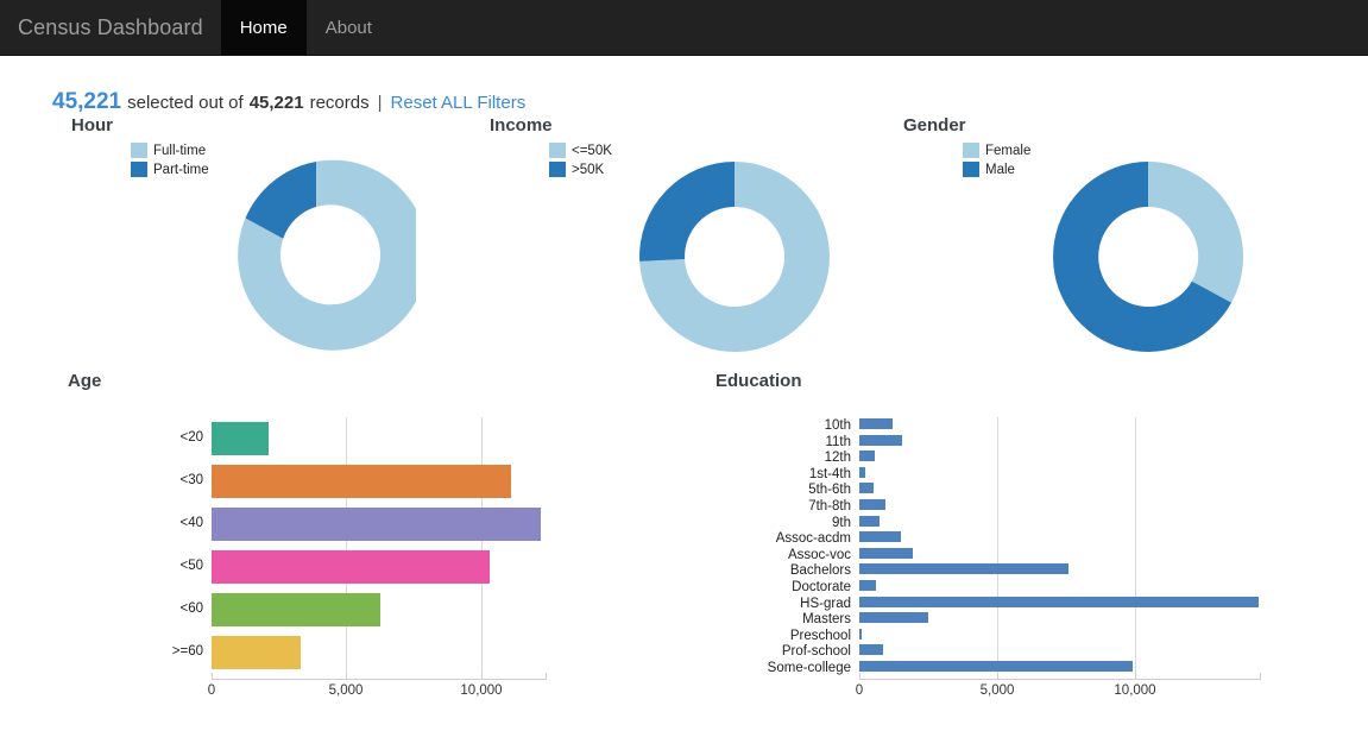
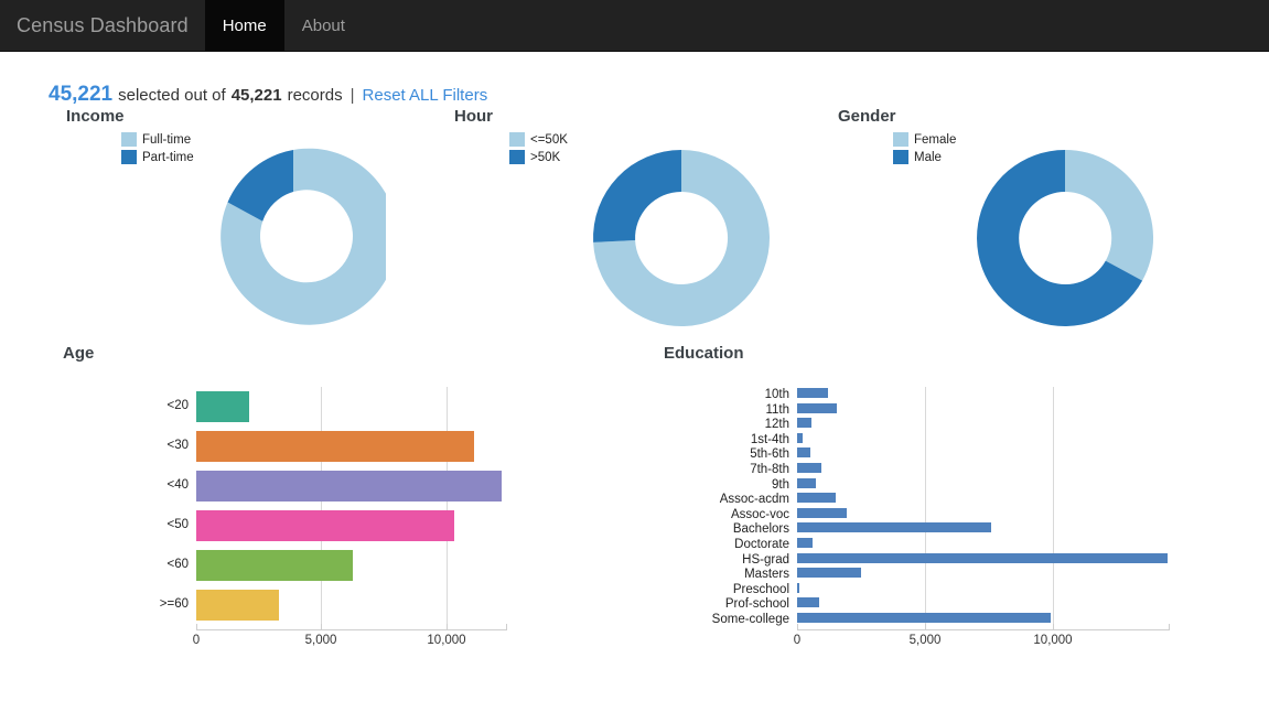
  Census Dashboard
  Home
  About
  45,221
  selected out of
  45,221
  records
  |
  Reset ALL Filters
- Hour
+ Income
  Full-time
  Part-time
- Income
+ Hour
  <=50K
  >50K
  Gender
  Female
  Male
  Age
  <20
  <30
  <40
  <50
  <60
  >=60
  0
  5,000
  10,000
  Education
  10th
  11th
  12th
  1st-4th
  5th-6th
  7th-8th
  9th
  Assoc-acdm
  Assoc-voc
  Bachelors
  Doctorate
  HS-grad
  Masters
  Preschool
  Prof-school
  Some-college
  0
  5,000
  10,000
